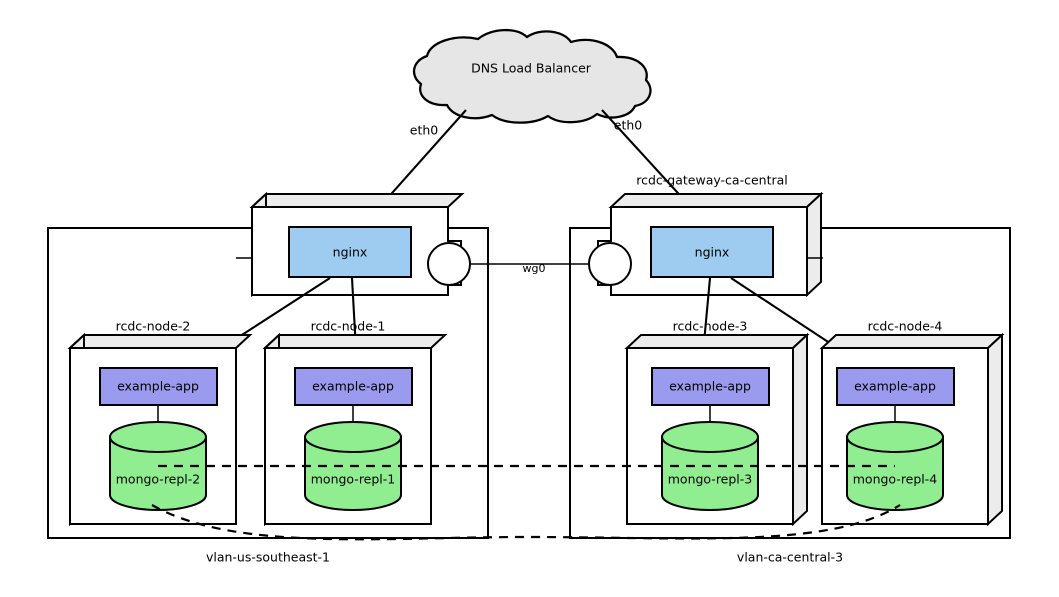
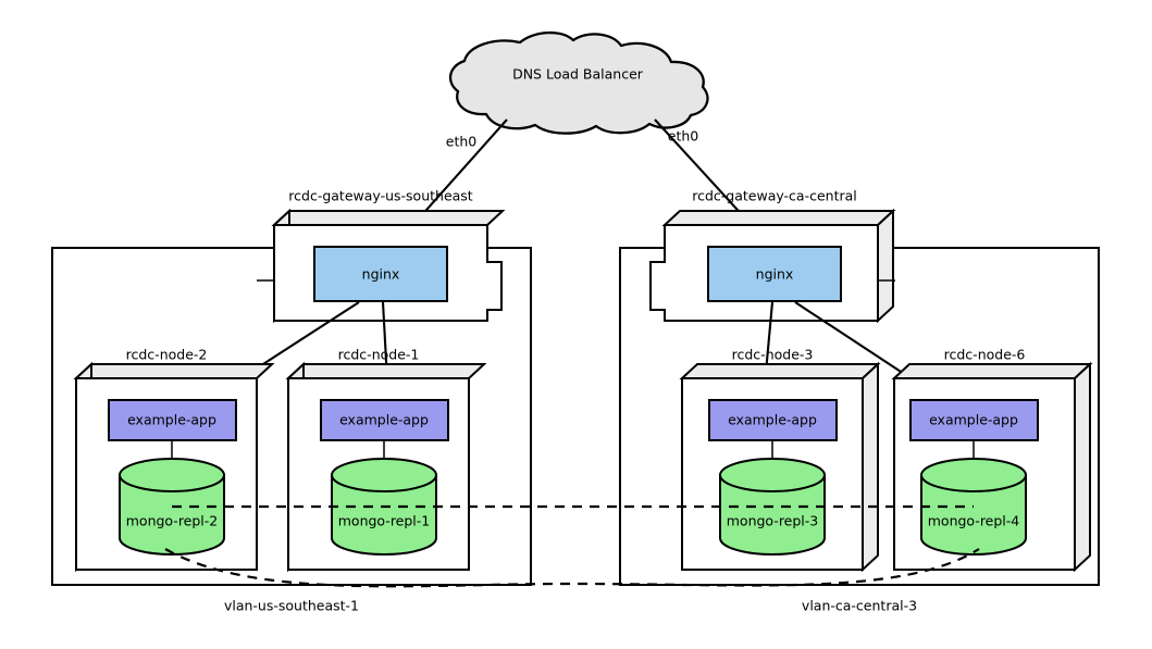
  DNS Load Balancer
  eth0
  eth0
  vlan-us-southeast-1
  vlan-ca-central-3
+ rcdc-gateway-us-southeast
  nginx
  rcdc-gateway-ca-central
  nginx
- wg0
  rcdc-node-2
  example-app
  mongo-repl-2
  rcdc-node-1
  example-app
  mongo-repl-1
  rcdc-node-3
  example-app
  mongo-repl-3
- rcdc-node-4
+ rcdc-node-6
  example-app
  mongo-repl-4
